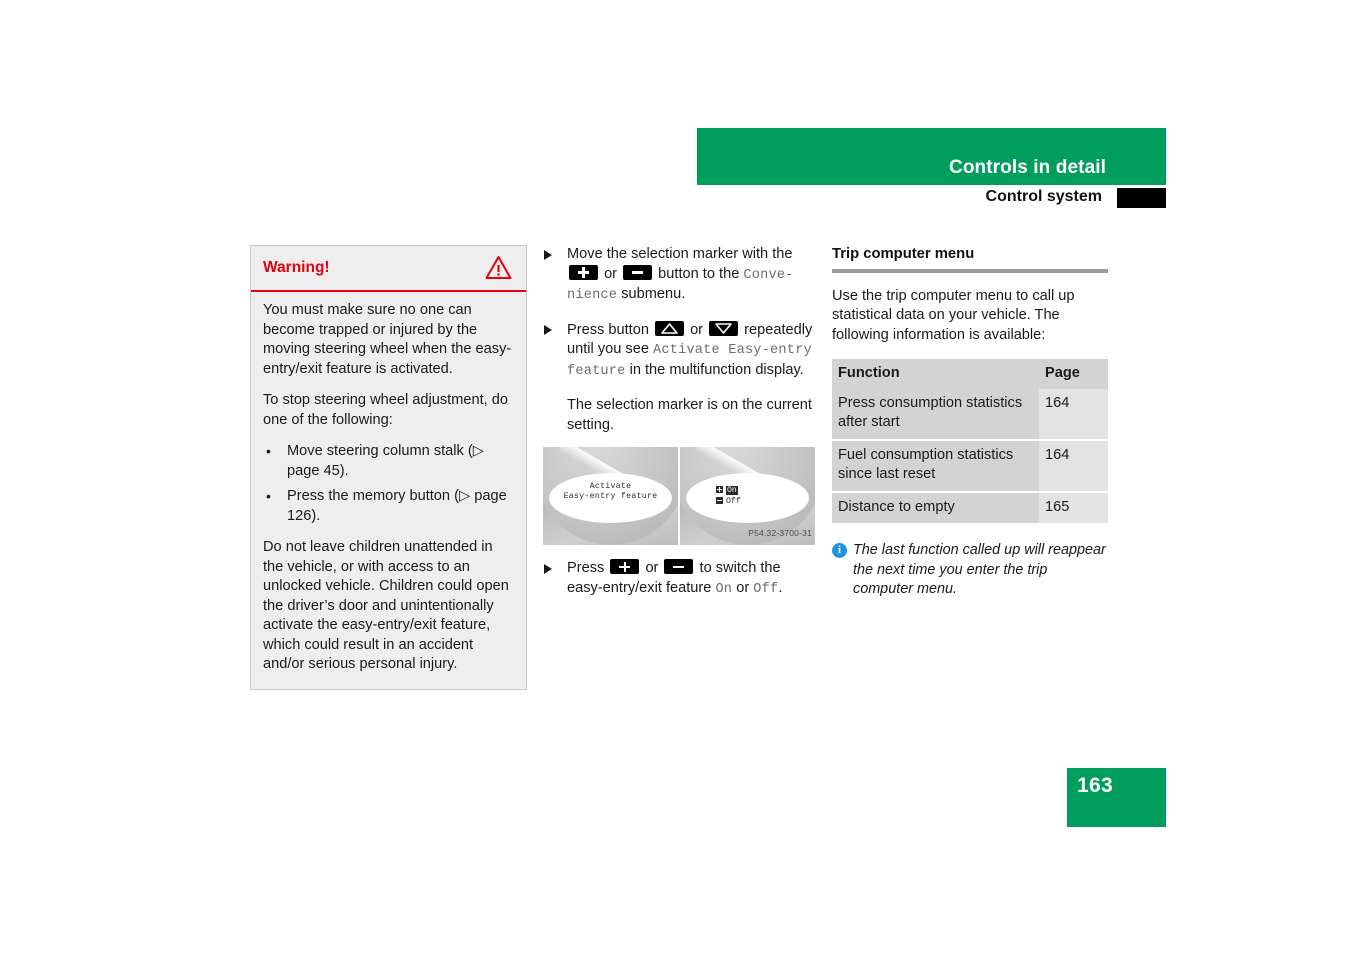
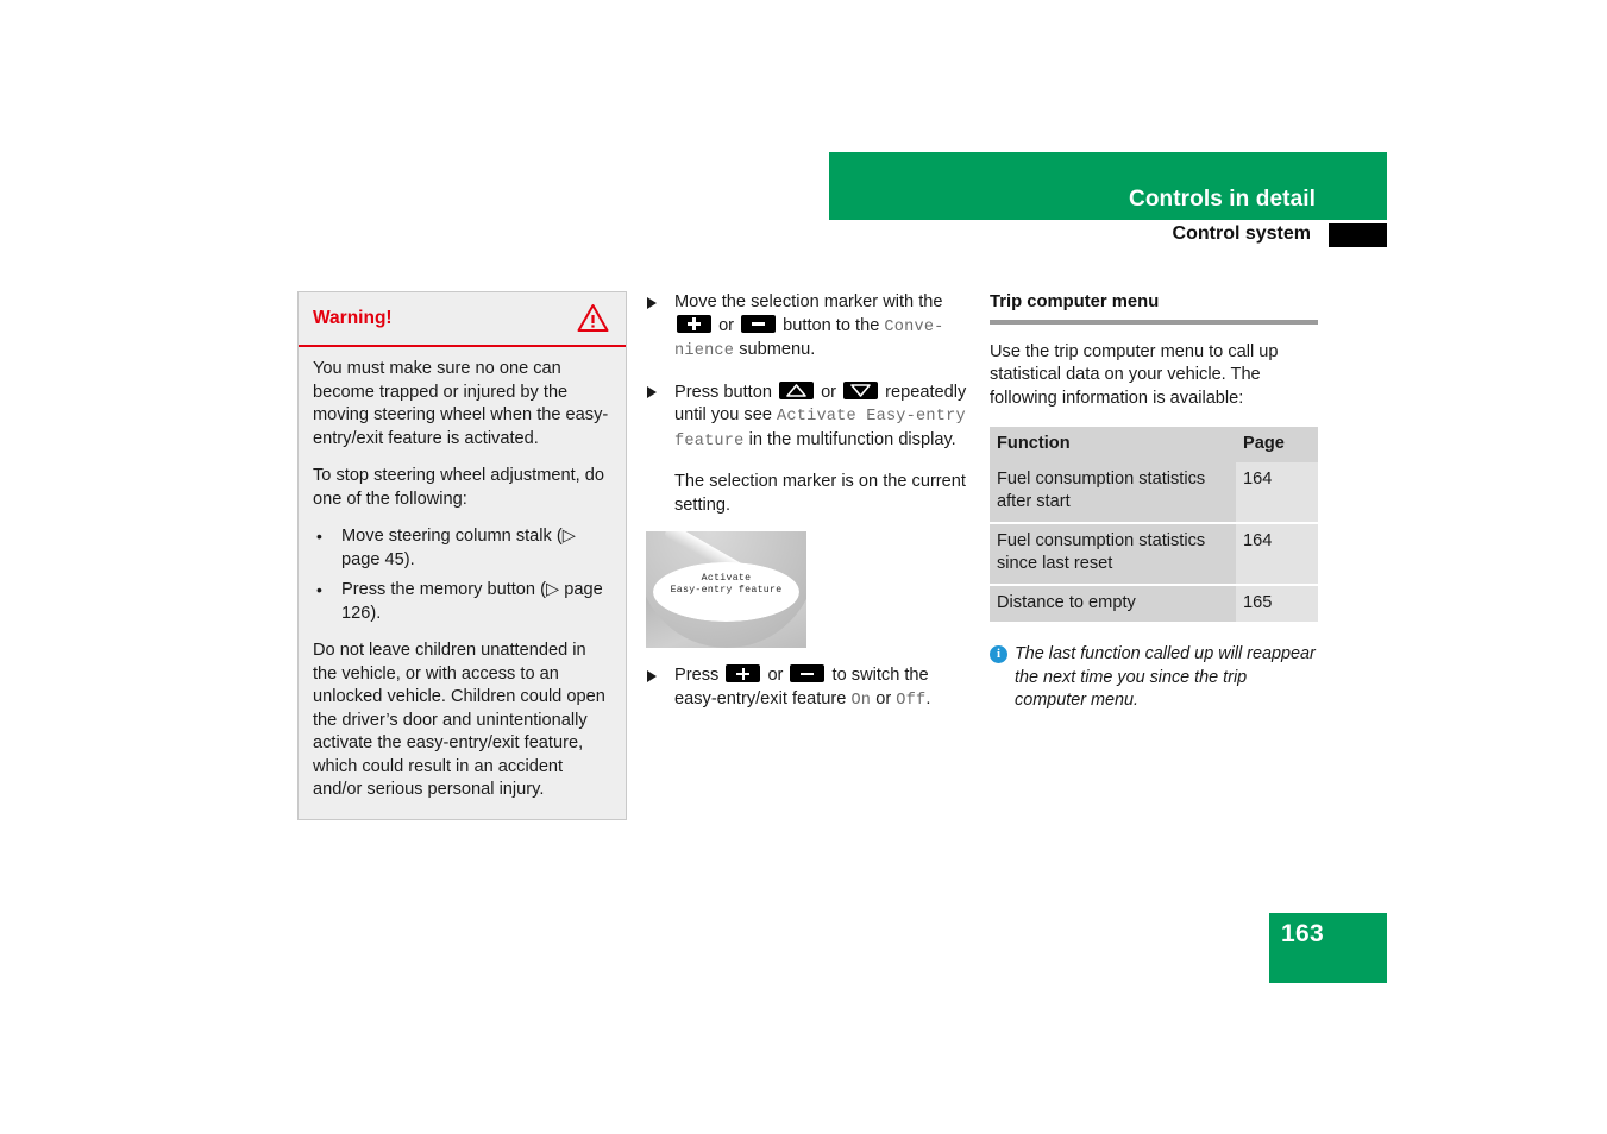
  Controls in detail
  Control system
  Warning!
  You must make sure no one can become trapped or injured by the moving steering wheel when the easy-entry/exit feature is activated.
  To stop steering wheel adjustment, do one of the following:
  •
  Move steering column stalk (▷ page 45).
  •
  Press the memory button (▷ page 126).
  Do not leave children unattended in the vehicle, or with access to an unlocked vehicle. Children could open the driver’s door and unintentionally activate the easy-entry/exit feature, which could result in an accident and/or serious personal injury.
  Move the selection marker with the or button to the Conve-nience submenu.
  Press button or repeatedly until you see Activate Easy-entry feature in the multifunction display.
  The selection marker is on the current setting.
  Activate
  Easy-entry feature
- On
- Off
- P54.32-3700-31
  Press or to switch the easy-entry/exit feature On or Off.
  Trip computer menu
  Use the trip computer menu to call up statistical data on your vehicle. The following information is available:
  Function	Page
- Press consumption statistics after start	164
+ Fuel consumption statistics after start	164
  Fuel consumption statistics since last reset	164
  Distance to empty	165
  i
- The last function called up will reappear the next time you enter the trip computer menu.
+ The last function called up will reappear the next time you since the trip computer menu.
  163
